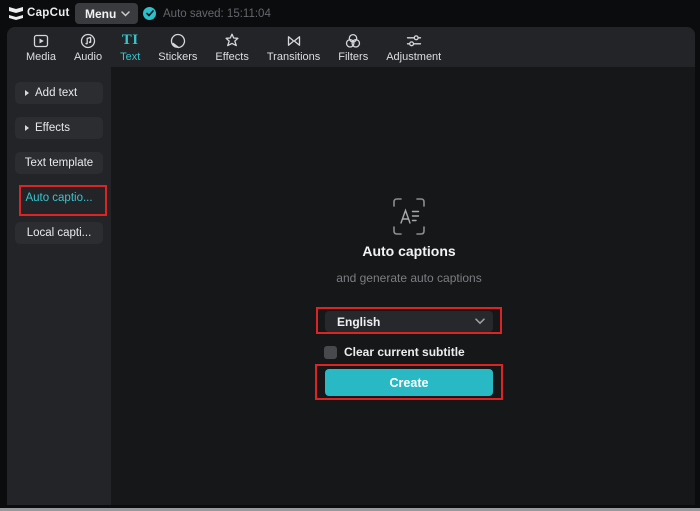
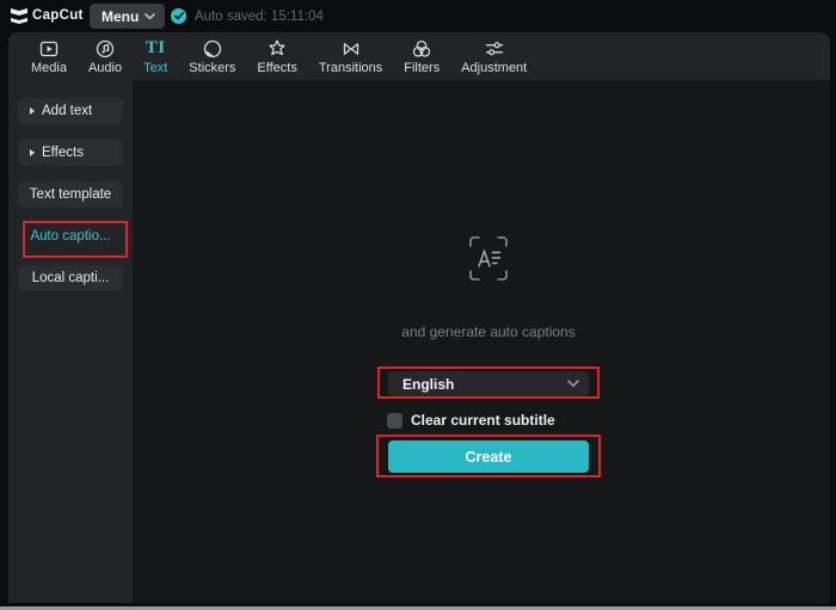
  CapCut
  Menu
  Auto saved: 15:11:04
  Media
  Audio
  TI
  Text
  Stickers
  Effects
  Transitions
  Filters
  Adjustment
  Add text
  Effects
  Text template
  Auto captio...
  Local capti...
- Auto captions
  and generate auto captions
  English
  Clear current subtitle
  Create
